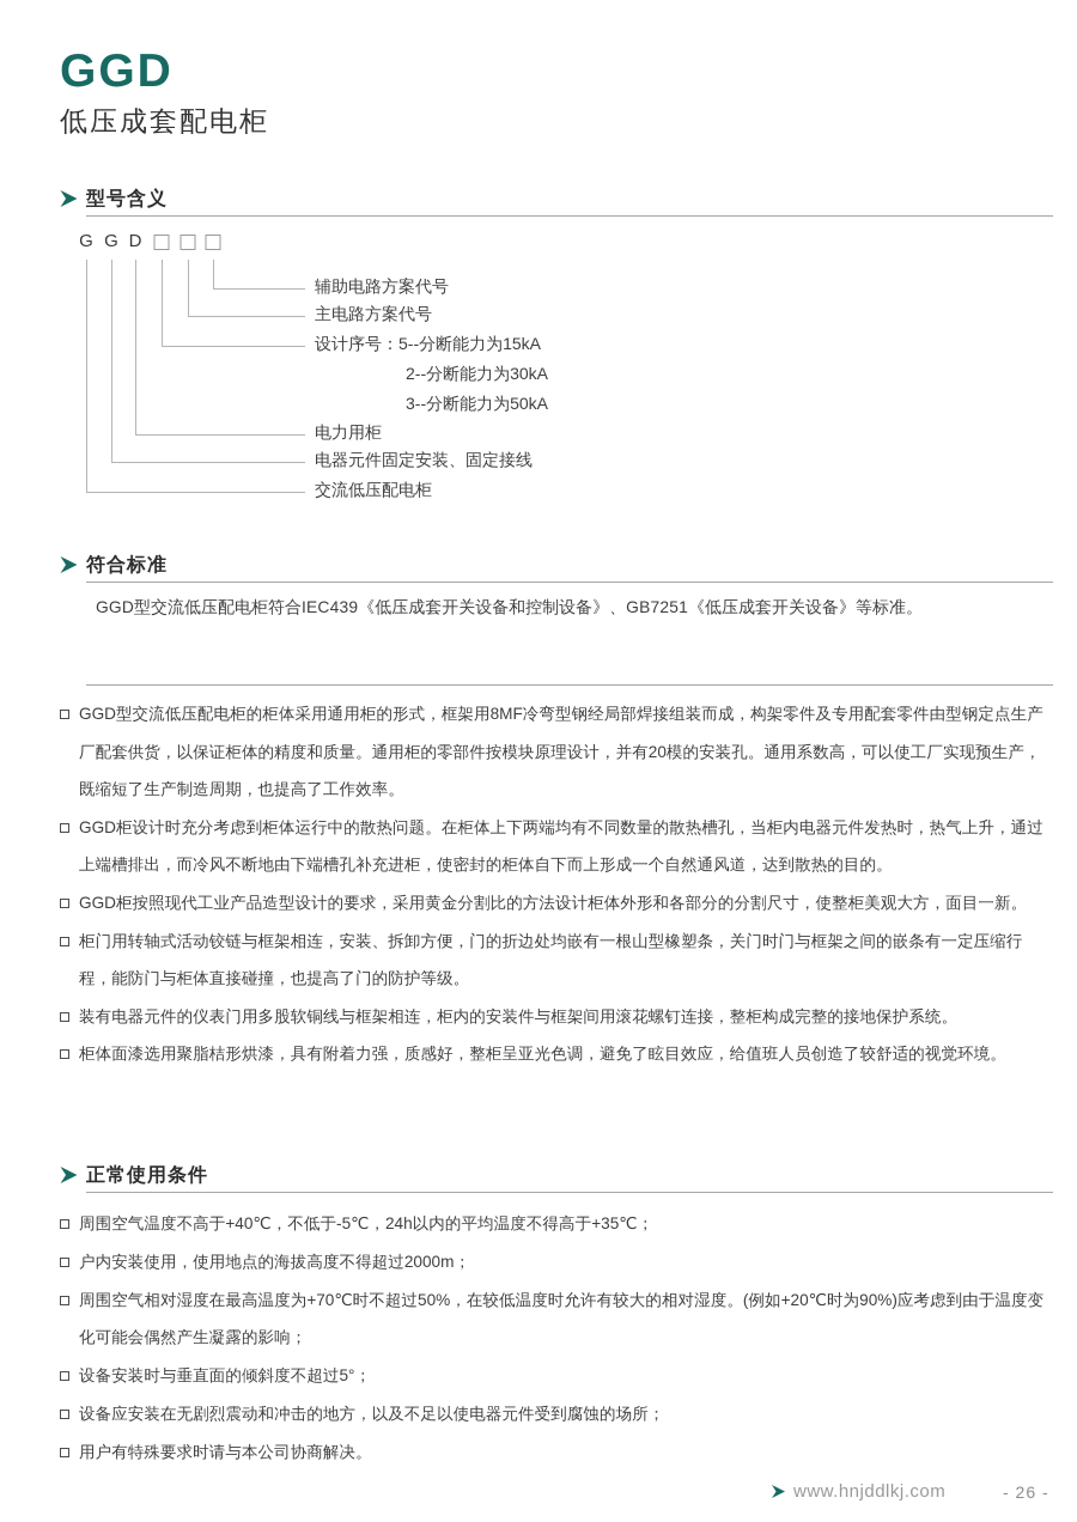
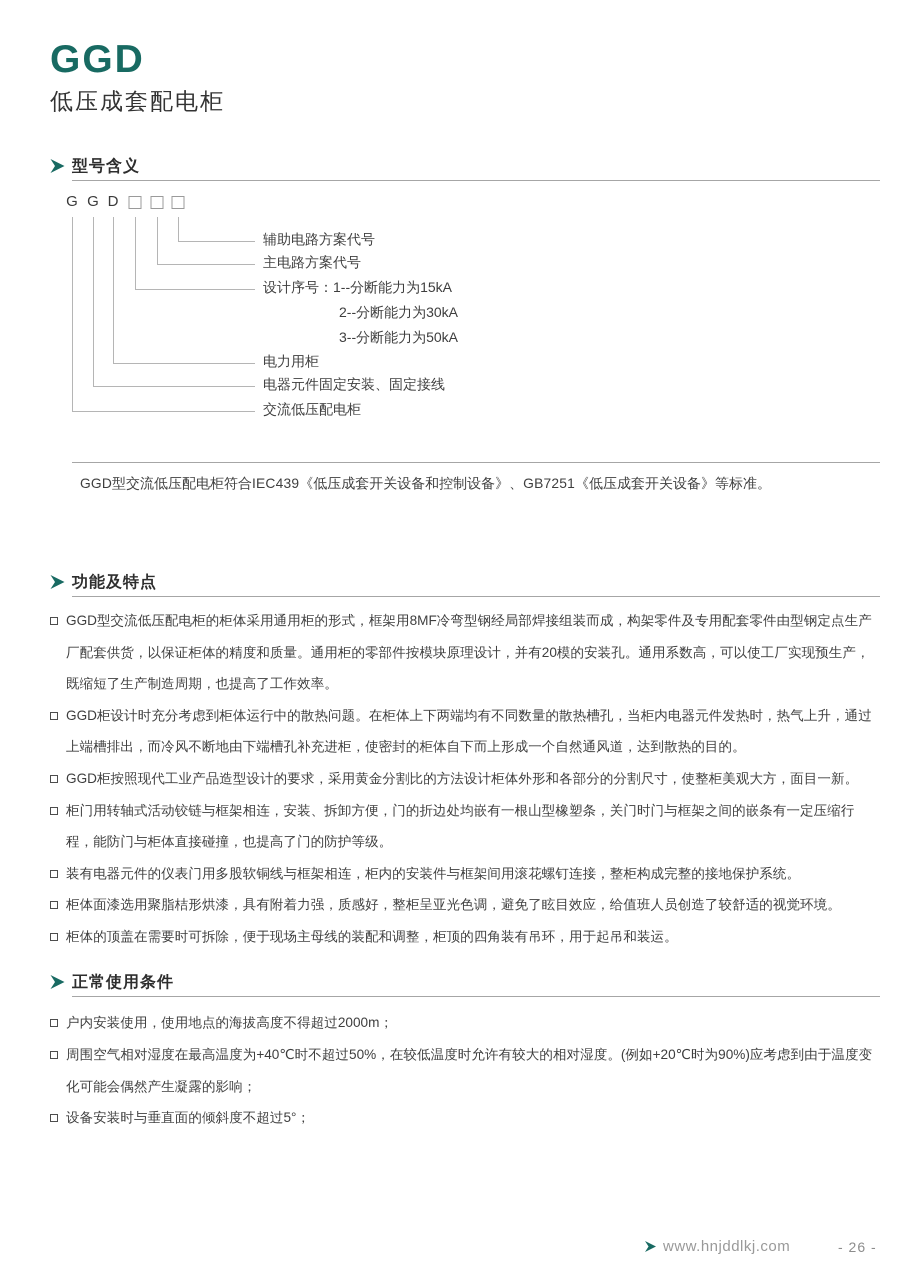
  GGD
  低压成套配电柜
  型号含义
  G
  G
  D
  辅助电路方案代号
  主电路方案代号
- 设计序号：5--分断能力为15kA
+ 设计序号：1--分断能力为15kA
  2--分断能力为30kA
  3--分断能力为50kA
  电力用柜
  电器元件固定安装、固定接线
  交流低压配电柜
- 符合标准
  GGD型交流低压配电柜符合IEC439《低压成套开关设备和控制设备》、GB7251《低压成套开关设备》等标准。
+ 功能及特点
  GGD型交流低压配电柜的柜体采用通用柜的形式，框架用8MF冷弯型钢经局部焊接组装而成，构架零件及专用配套零件由型钢定点生产厂配套供货，以保证柜体的精度和质量。通用柜的零部件按模块原理设计，并有20模的安装孔。通用系数高，可以使工厂实现预生产，既缩短了生产制造周期，也提高了工作效率。
  GGD柜设计时充分考虑到柜体运行中的散热问题。在柜体上下两端均有不同数量的散热槽孔，当柜内电器元件发热时，热气上升，通过上端槽排出，而冷风不断地由下端槽孔补充进柜，使密封的柜体自下而上形成一个自然通风道，达到散热的目的。
  GGD柜按照现代工业产品造型设计的要求，采用黄金分割比的方法设计柜体外形和各部分的分割尺寸，使整柜美观大方，面目一新。
  柜门用转轴式活动铰链与框架相连，安装、拆卸方便，门的折边处均嵌有一根山型橡塑条，关门时门与框架之间的嵌条有一定压缩行程，能防门与柜体直接碰撞，也提高了门的防护等级。
  装有电器元件的仪表门用多股软铜线与框架相连，柜内的安装件与框架间用滚花螺钉连接，整柜构成完整的接地保护系统。
  柜体面漆选用聚脂桔形烘漆，具有附着力强，质感好，整柜呈亚光色调，避免了眩目效应，给值班人员创造了较舒适的视觉环境。
+ 柜体的顶盖在需要时可拆除，便于现场主母线的装配和调整，柜顶的四角装有吊环，用于起吊和装运。
  正常使用条件
- 周围空气温度不高于+40℃，不低于-5℃，24h以内的平均温度不得高于+35℃；
  户内安装使用，使用地点的海拔高度不得超过2000m；
- 周围空气相对湿度在最高温度为+70℃时不超过50%，在较低温度时允许有较大的相对湿度。(例如+20℃时为90%)应考虑到由于温度变化可能会偶然产生凝露的影响；
+ 周围空气相对湿度在最高温度为+40℃时不超过50%，在较低温度时允许有较大的相对湿度。(例如+20℃时为90%)应考虑到由于温度变化可能会偶然产生凝露的影响；
  设备安装时与垂直面的倾斜度不超过5°；
- 设备应安装在无剧烈震动和冲击的地方，以及不足以使电器元件受到腐蚀的场所；
- 用户有特殊要求时请与本公司协商解决。
  www.hnjddlkj.com
  - 26 -
